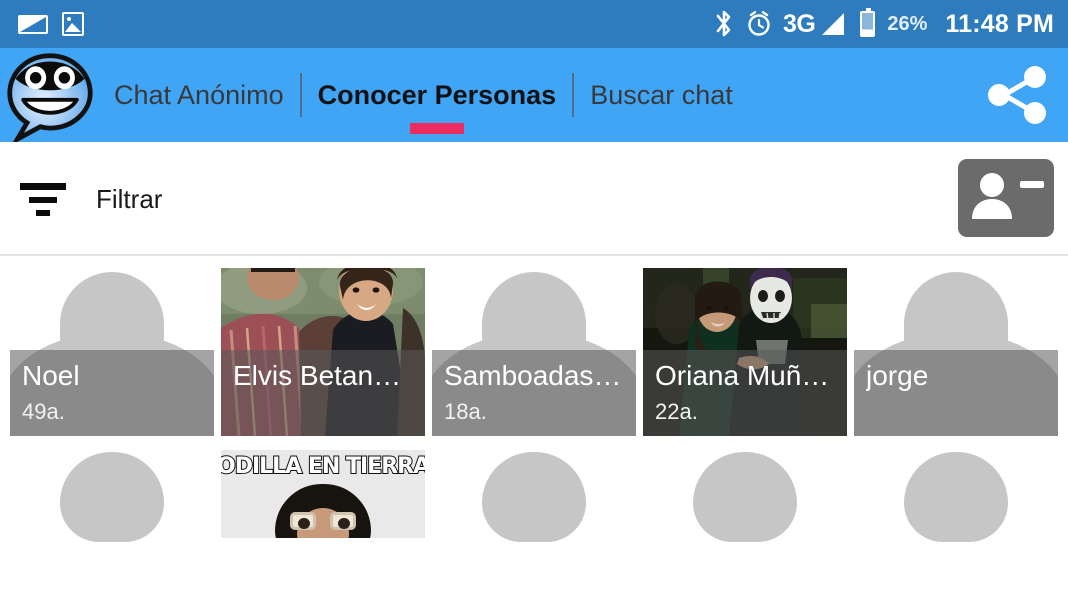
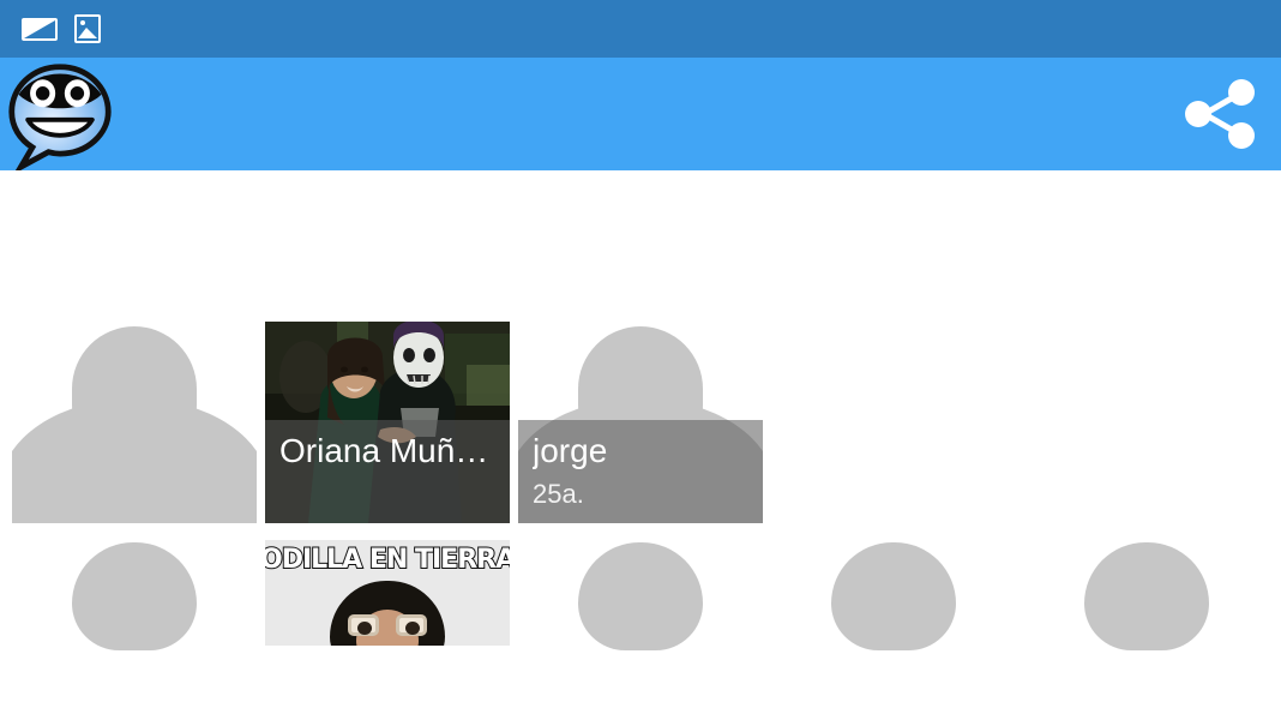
- 3G
- 26%
- 11:48 PM
- Chat Anónimo
- Conocer Personas
- Buscar chat
- Filtrar
- Noel
- 49a.
- Elvis Betan…
- Samboadas…
- 18a.
  Oriana Muñ…
- 22a.
  jorge
+ 25a.
  ODILLA EN TIERRA
